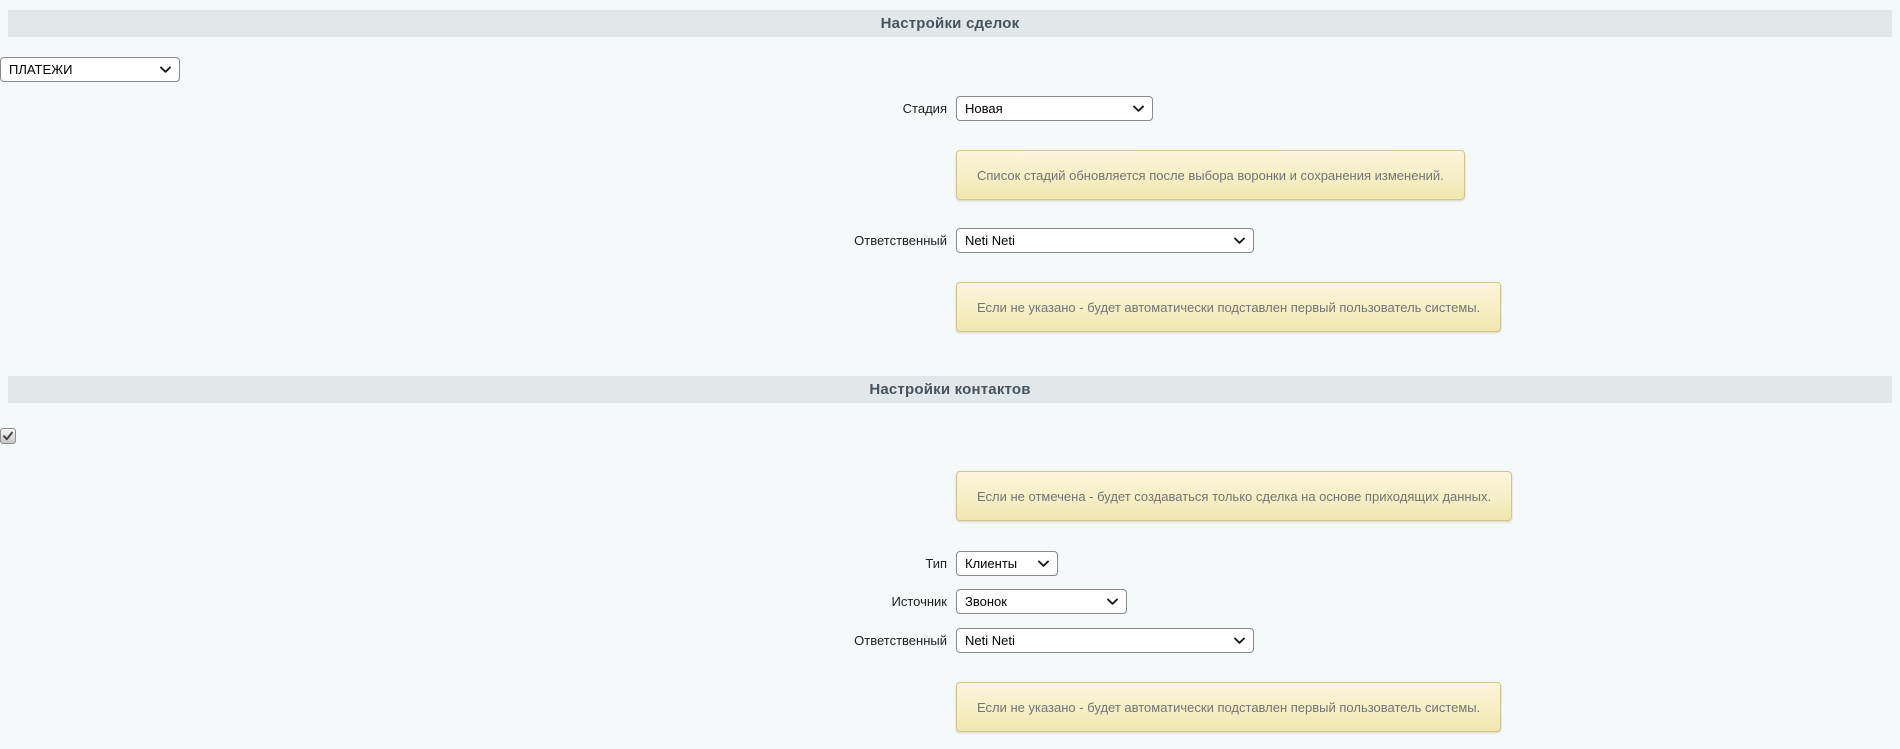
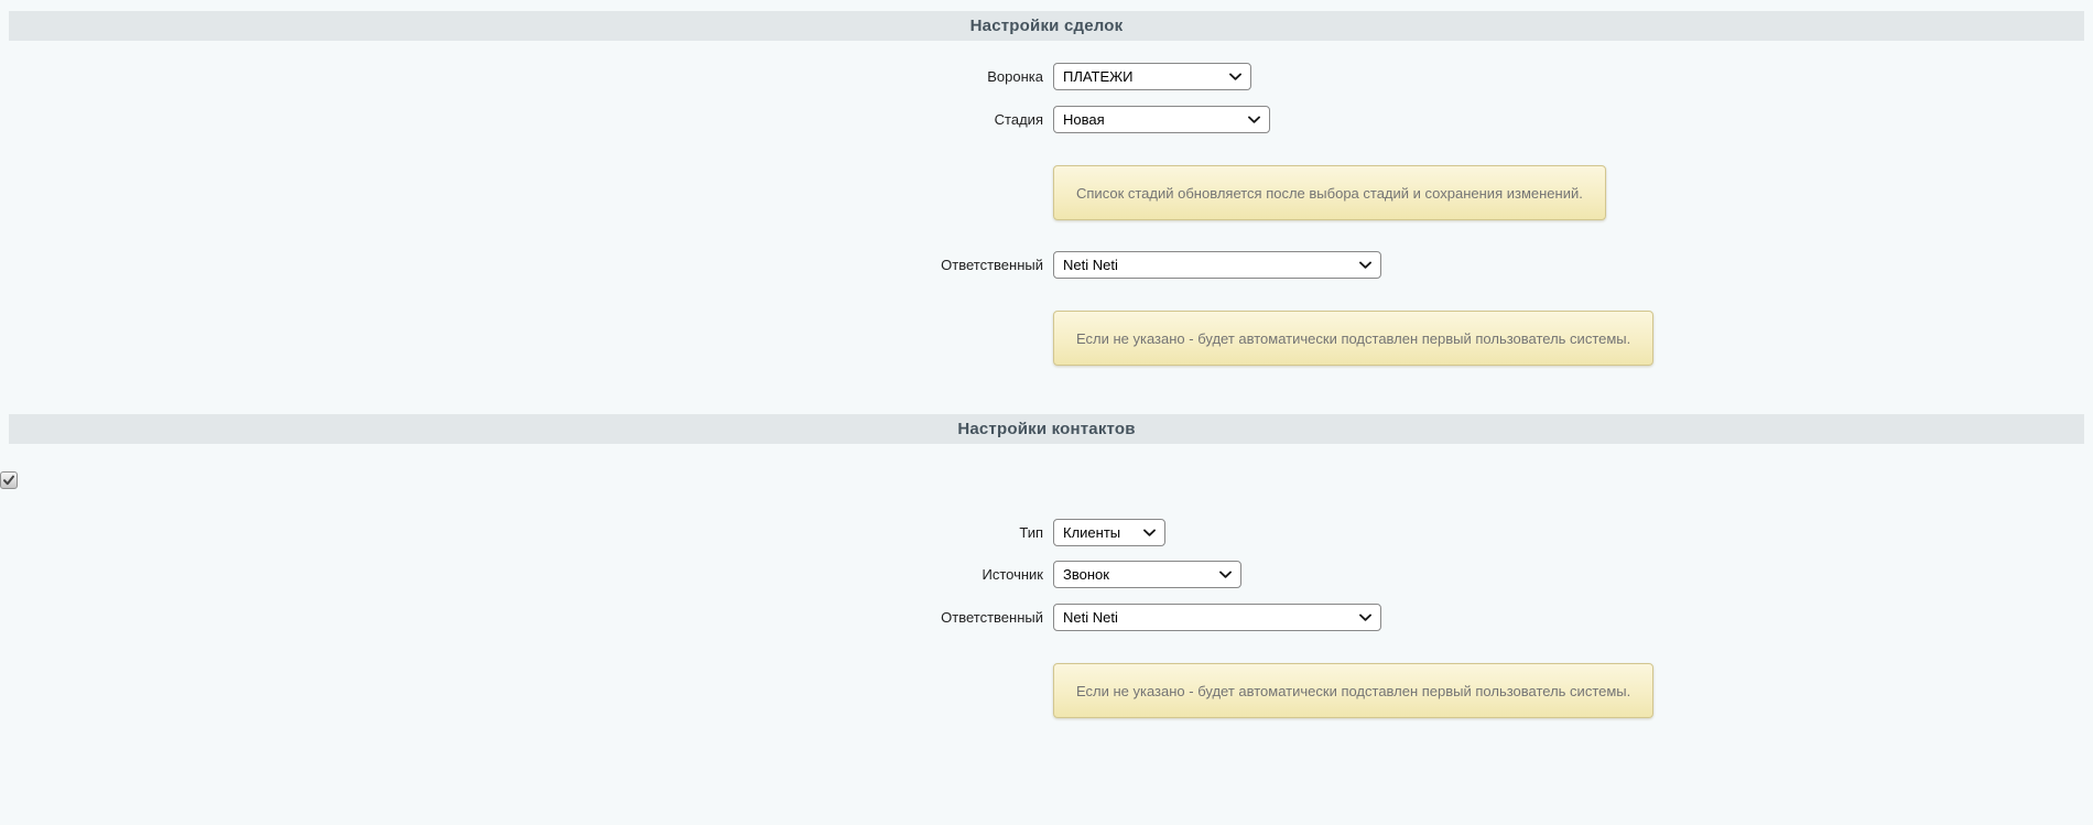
  Настройки сделок
+ Воронка
  ПЛАТЕЖИ
  Стадия
  Новая
- Список стадий обновляется после выбора воронки и сохранения изменений.
+ Список стадий обновляется после выбора стадий и сохранения изменений.
  Ответственный
  Neti Neti
  Если не указано - будет автоматически подставлен первый пользователь системы.
  Настройки контактов
- Если не отмечена - будет создаваться только сделка на основе приходящих данных.
  Тип
  Клиенты
  Источник
  Звонок
  Ответственный
  Neti Neti
  Если не указано - будет автоматически подставлен первый пользователь системы.
